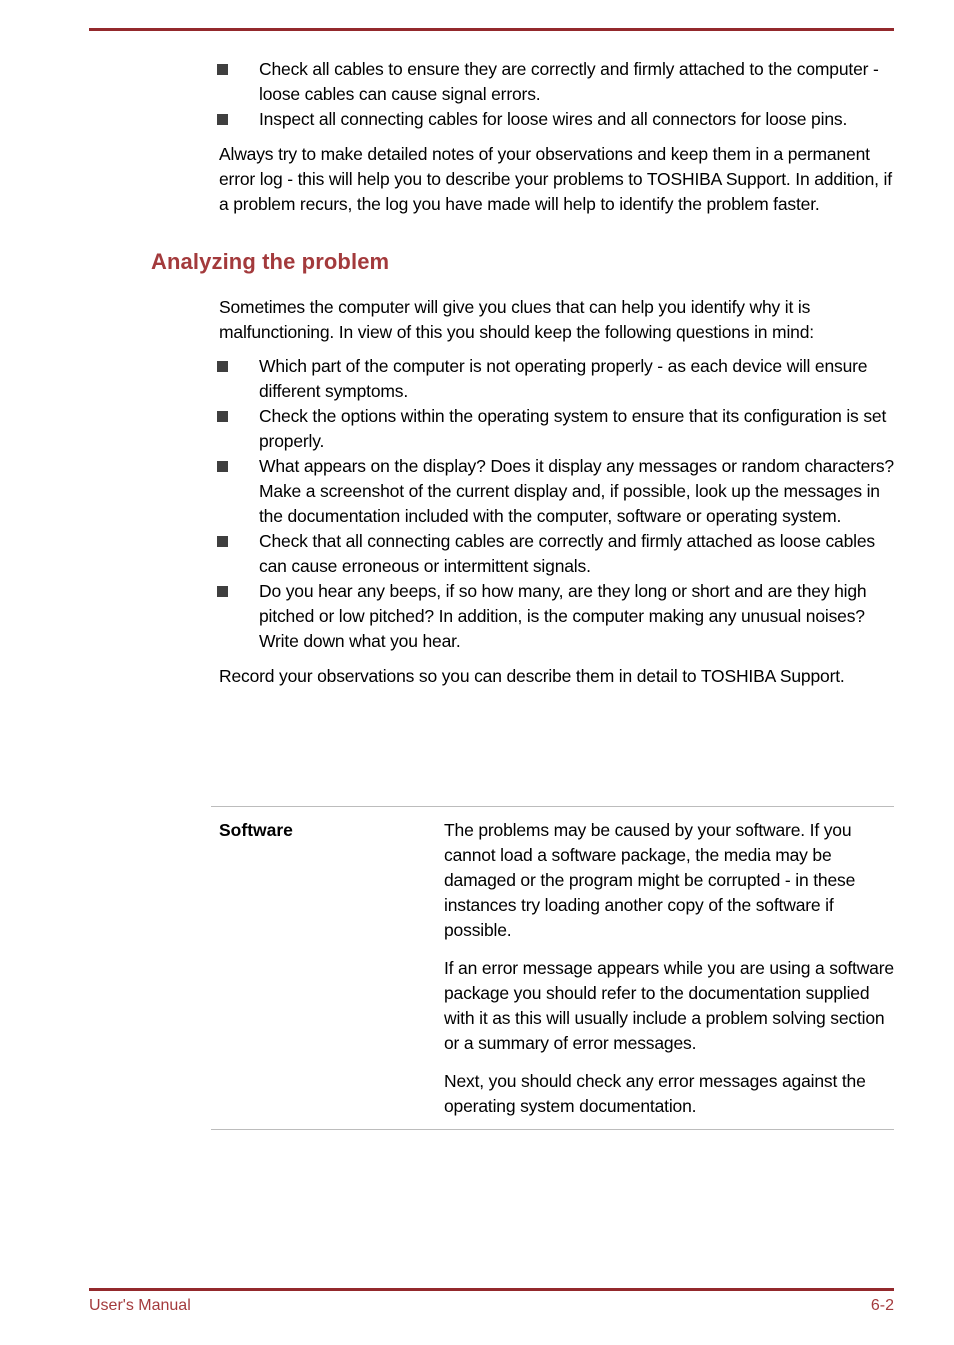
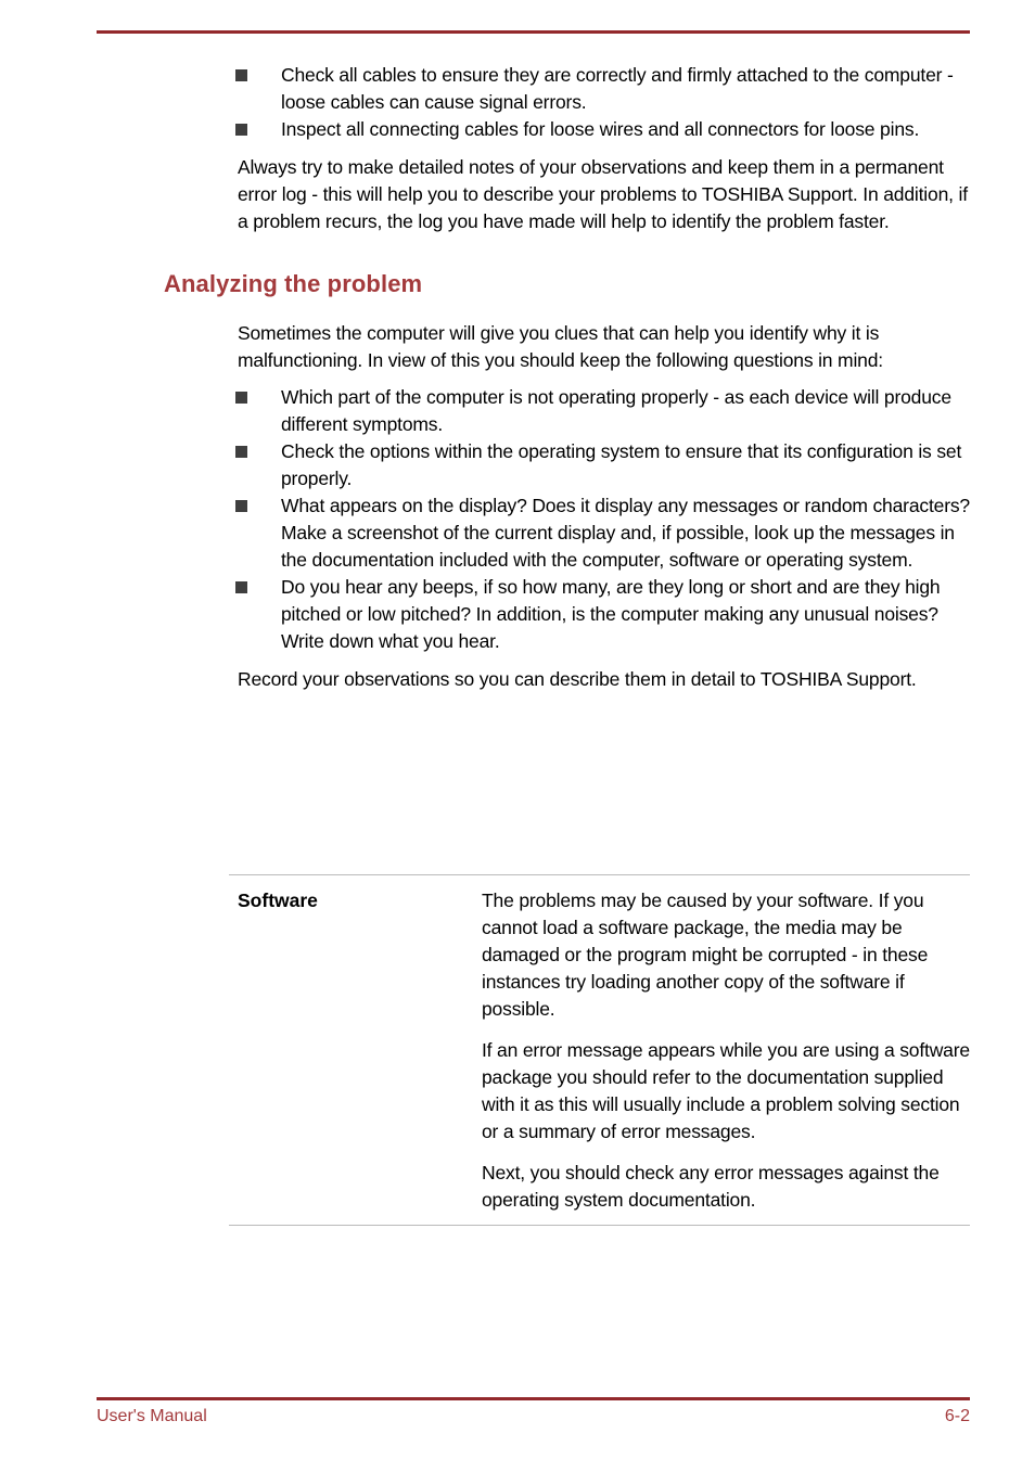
  Check all cables to ensure they are correctly and firmly attached to the computer - loose cables can cause signal errors.
  Inspect all connecting cables for loose wires and all connectors for loose pins.
  Always try to make detailed notes of your observations and keep them in a permanent error log - this will help you to describe your problems to TOSHIBA Support. In addition, if a problem recurs, the log you have made will help to identify the problem faster.
  Analyzing the problem
  Sometimes the computer will give you clues that can help you identify why it is malfunctioning. In view of this you should keep the following questions in mind:
- Which part of the computer is not operating properly - as each device will ensure different symptoms.
+ Which part of the computer is not operating properly - as each device will produce different symptoms.
  Check the options within the operating system to ensure that its configuration is set properly.
  What appears on the display? Does it display any messages or random characters? Make a screenshot of the current display and, if possible, look up the messages in the documentation included with the computer, software or operating system.
- Check that all connecting cables are correctly and firmly attached as loose cables can cause erroneous or intermittent signals.
  Do you hear any beeps, if so how many, are they long or short and are they high pitched or low pitched? In addition, is the computer making any unusual noises? Write down what you hear.
  Record your observations so you can describe them in detail to TOSHIBA Support.
  Software
  The problems may be caused by your software. If you cannot load a software package, the media may be damaged or the program might be corrupted - in these instances try loading another copy of the software if possible.
  If an error message appears while you are using a software package you should refer to the documentation supplied with it as this will usually include a problem solving section or a summary of error messages.
  Next, you should check any error messages against the operating system documentation.
  User's Manual
  6-2
